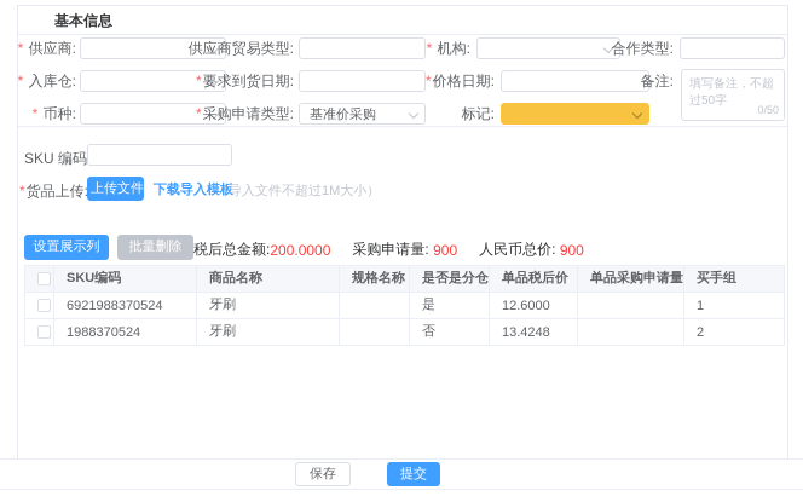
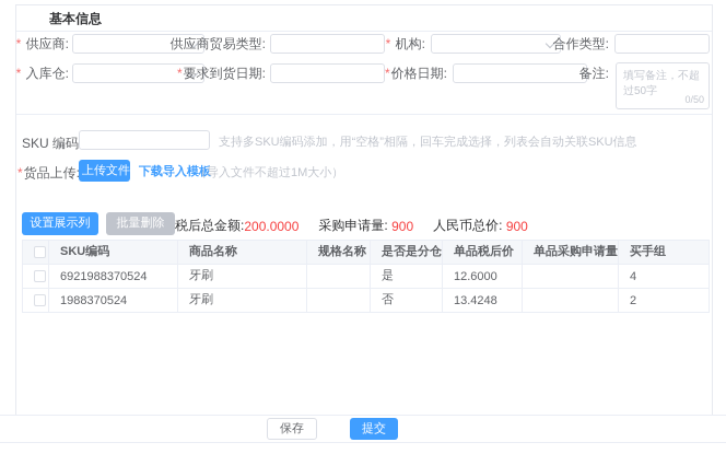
  基本信息
  * 供应商:
  供应商贸易类型:
  * 机构:
  合作类型:
  * 入库仓:
  *要求到货日期:
  *价格日期:
  备注:
  0/50
- * 币种:
- *采购申请类型:
- 基准价采购
- 标记:
  SKU 编码
+ 支持多SKU编码添加，用“空格”相隔，回车完成选择，列表会自动关联SKU信息
  *货品上传
  上传文件
  下载导入模板
  （导入文件不超过1M大小）
  设置展示列
  批量删除
  税后总金额:
  200.0000
  采购申请量:
  900
  人民币总价:
  900
  	SKU编码	商品名称	规格名称	是否是分仓	单品税后价	单品采购申请量	买手组
- 	6921988370524	牙刷		是	12.6000		1
+ 	6921988370524	牙刷		是	12.6000		4
  	1988370524	牙刷		否	13.4248		2
  保存
  提交
